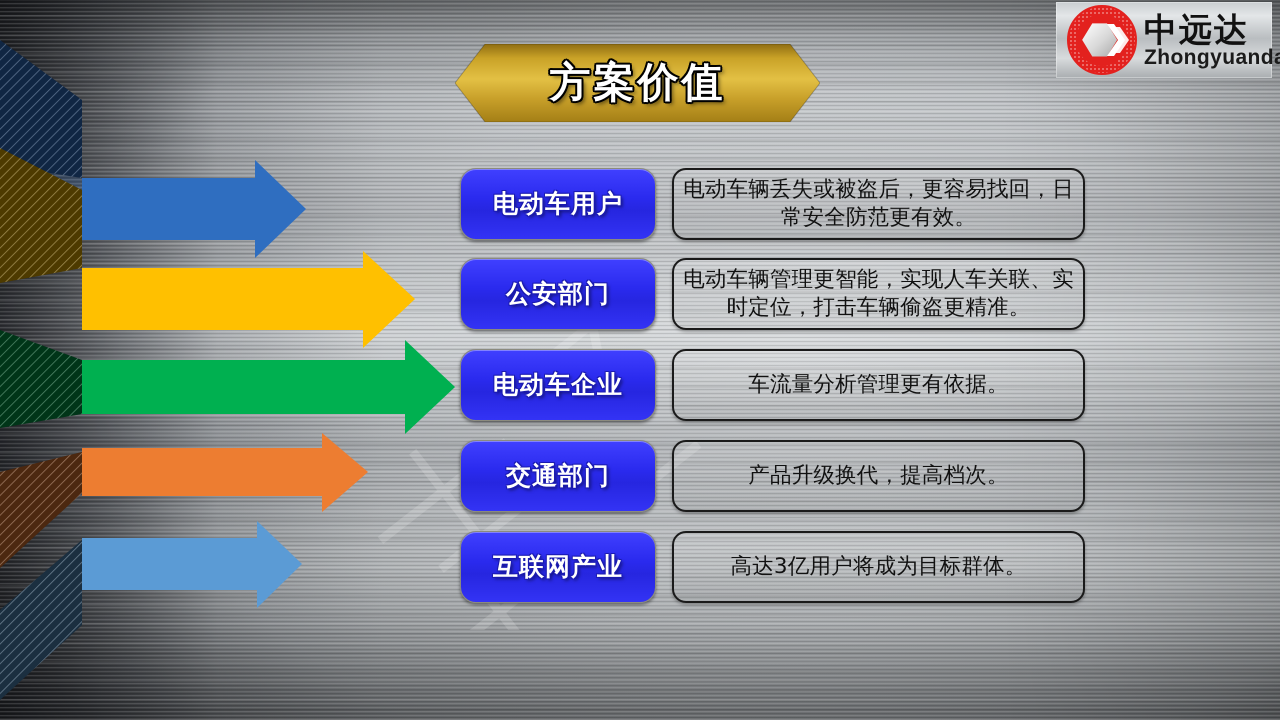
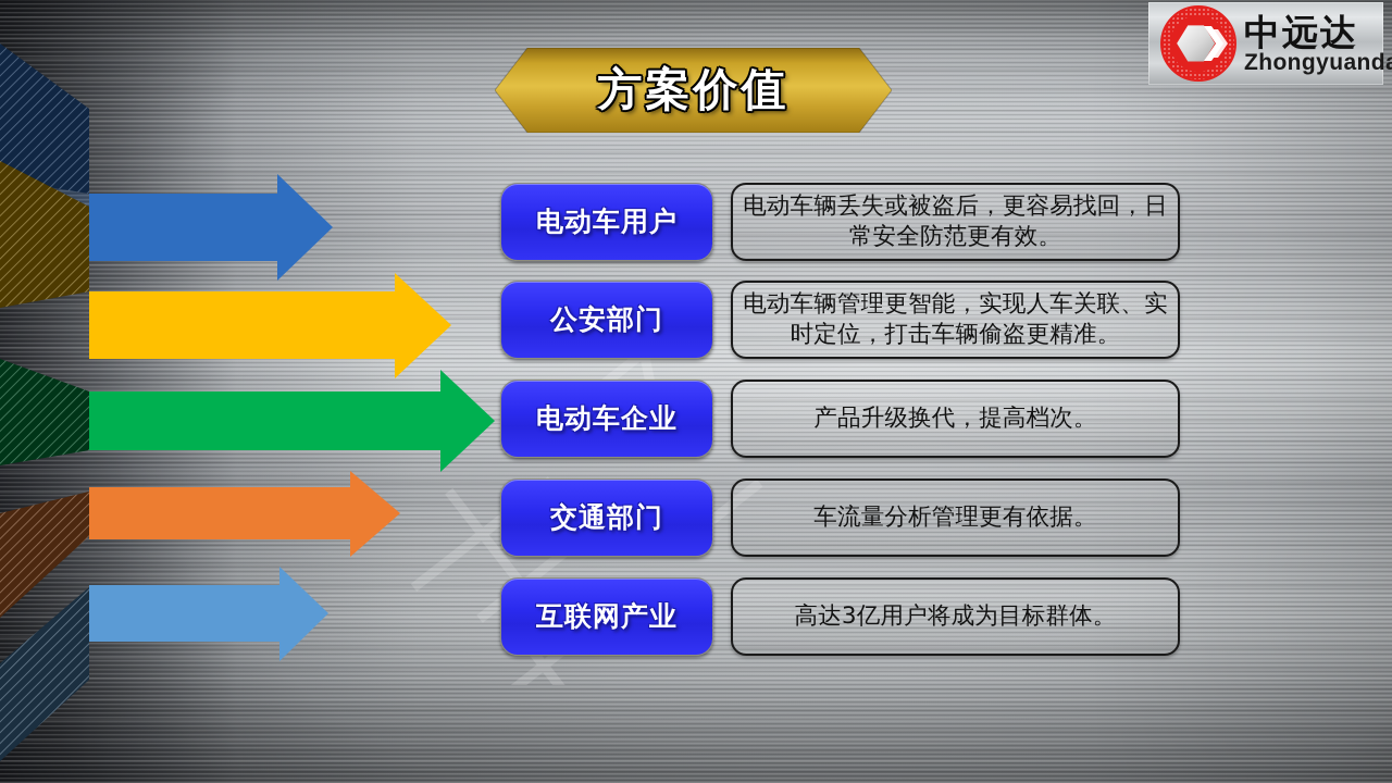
  方案价值
  电动车用户
  电动车辆丢失或被盗后，更容易找回，日常安全防范更有效。
  公安部门
  电动车辆管理更智能，实现人车关联、实时定位，打击车辆偷盗更精准。
  电动车企业
- 车流量分析管理更有依据。
+ 产品升级换代，提高档次。
  交通部门
- 产品升级换代，提高档次。
+ 车流量分析管理更有依据。
  互联网产业
  高达3亿用户将成为目标群体。
  中远达
  Zhongyuand
